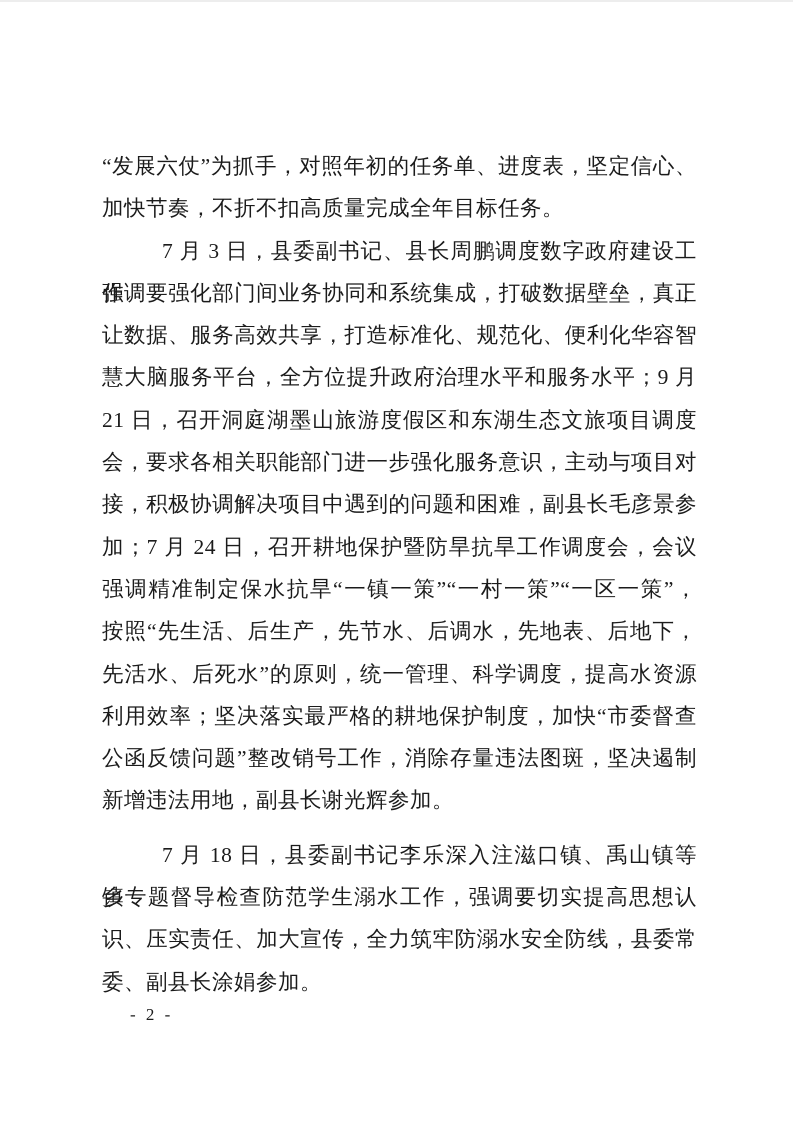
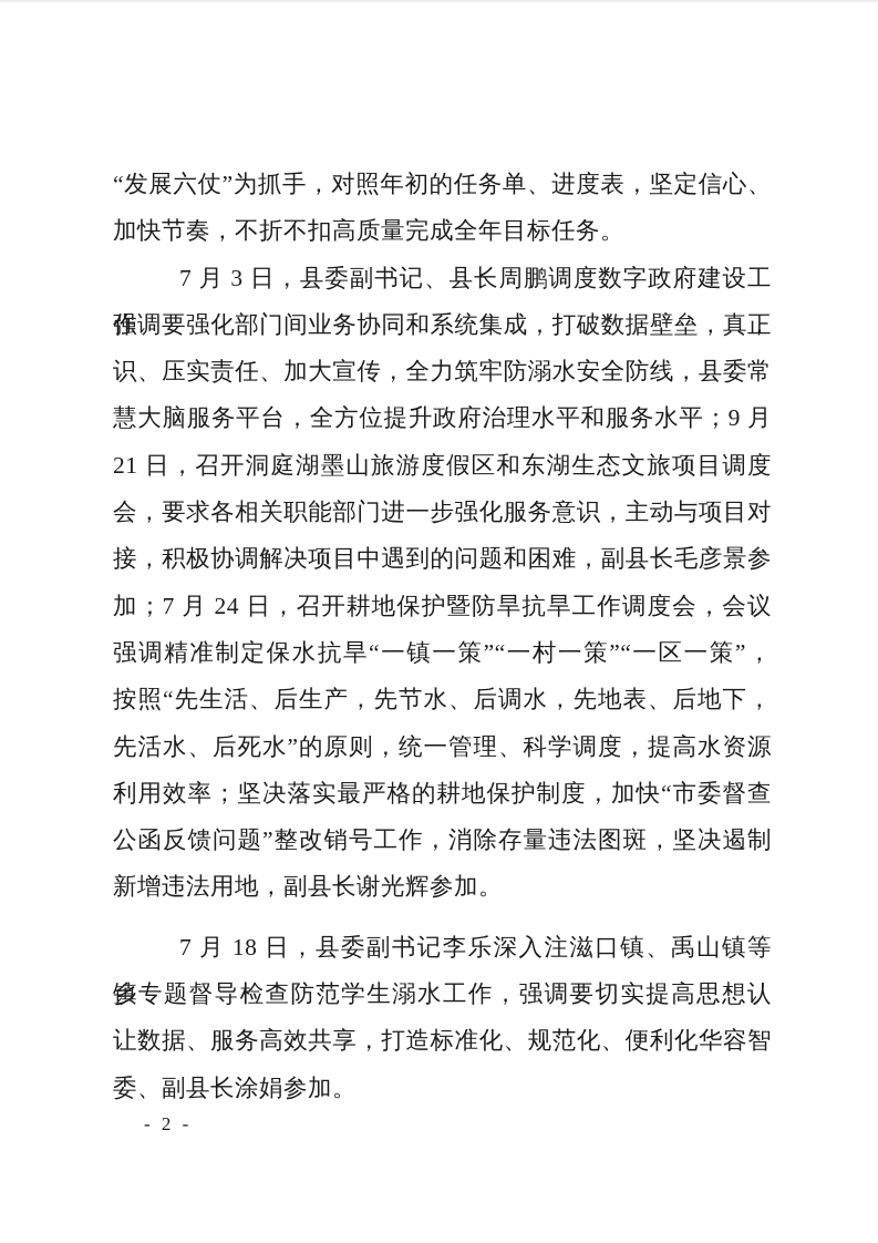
  “发展六仗”为抓手，对照年初的任务单、进度表，坚定信心、
  加快节奏，不折不扣高质量完成全年目标任务。
  7 月 3 日，县委副书记、县长周鹏调度数字政府建设工作，
  强调要强化部门间业务协同和系统集成，打破数据壁垒，真正
- 让数据、服务高效共享，打造标准化、规范化、便利化华容智
+ 识、压实责任、加大宣传，全力筑牢防溺水安全防线，县委常
  慧大脑服务平台，全方位提升政府治理水平和服务水平；9 月
  21 日，召开洞庭湖墨山旅游度假区和东湖生态文旅项目调度
  会，要求各相关职能部门进一步强化服务意识，主动与项目对
  接，积极协调解决项目中遇到的问题和困难，副县长毛彦景参
  加；7 月 24 日，召开耕地保护暨防旱抗旱工作调度会，会议
  强调精准制定保水抗旱“一镇一策”“一村一策”“一区一策”，
  按照“先生活、后生产，先节水、后调水，先地表、后地下，
  先活水、后死水”的原则，统一管理、科学调度，提高水资源
  利用效率；坚决落实最严格的耕地保护制度，加快“市委督查
  公函反馈问题”整改销号工作，消除存量违法图斑，坚决遏制
  新增违法用地，副县长谢光辉参加。
  7 月 18 日，县委副书记李乐深入注滋口镇、禹山镇等乡
  镇专题督导检查防范学生溺水工作，强调要切实提高思想认
- 识、压实责任、加大宣传，全力筑牢防溺水安全防线，县委常
+ 让数据、服务高效共享，打造标准化、规范化、便利化华容智
  委、副县长涂娟参加。
  - 2 -
